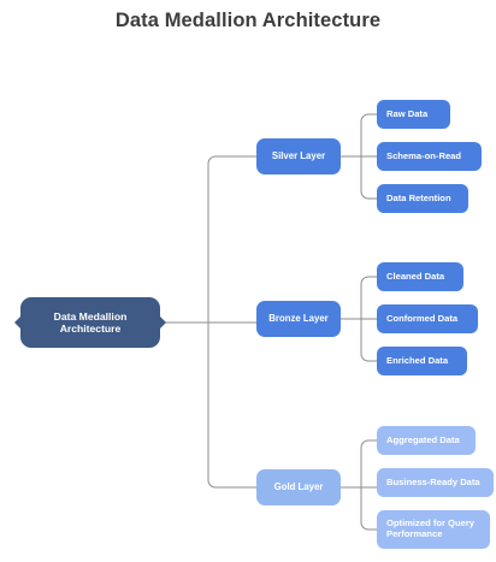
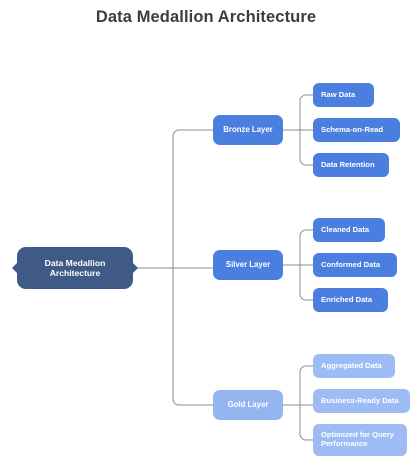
  Data Medallion Architecture
  Data Medallion
  Architecture
- Silver Layer
+ Bronze Layer
  Raw Data
  Schema-on-Read
  Data Retention
- Bronze Layer
+ Silver Layer
  Cleaned Data
  Conformed Data
  Enriched Data
  Gold Layer
  Aggregated Data
  Business-Ready Data
  Optimized for Query
  Performance
